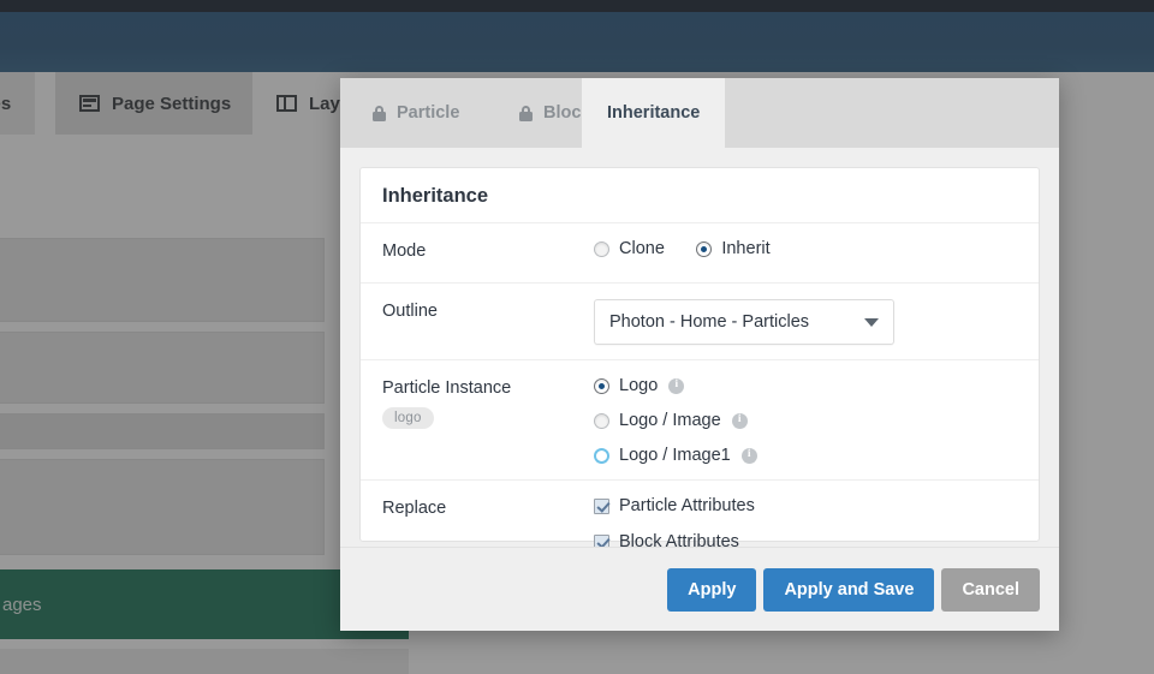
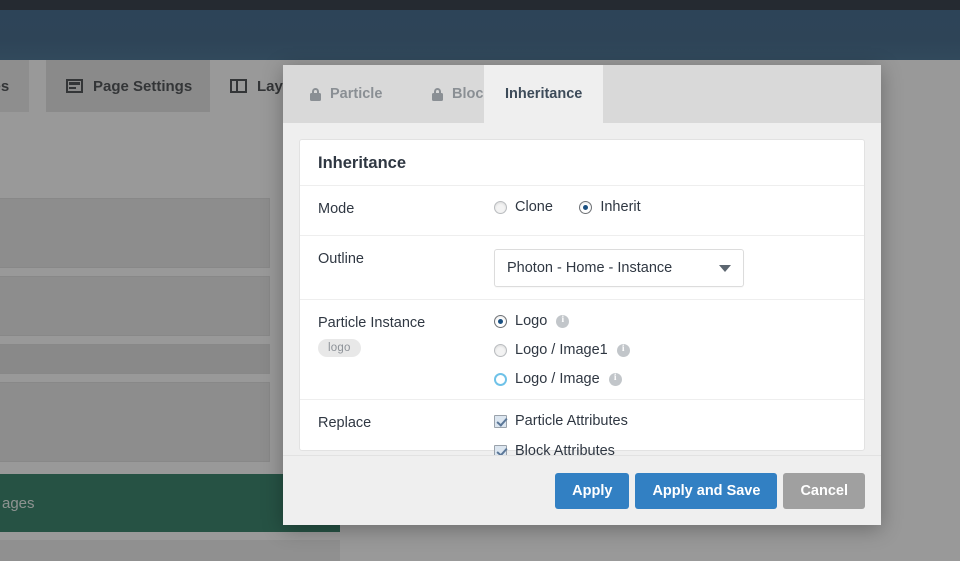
  Page Settings
  Lay
  ages
  Particle
  Bloc
  Inheritance
  Inheritance
  Mode
  Clone
  Inherit
  Outline
- Photon - Home - Particles
+ Photon - Home - Instance
  Particle Instance
  logo
  Logo
  i
- Logo / Image
+ Logo / Image1
  i
- Logo / Image1
+ Logo / Image
  i
  Replace
  Particle Attributes
  Block Attributes
  Apply
  Apply and Save
  Cancel
